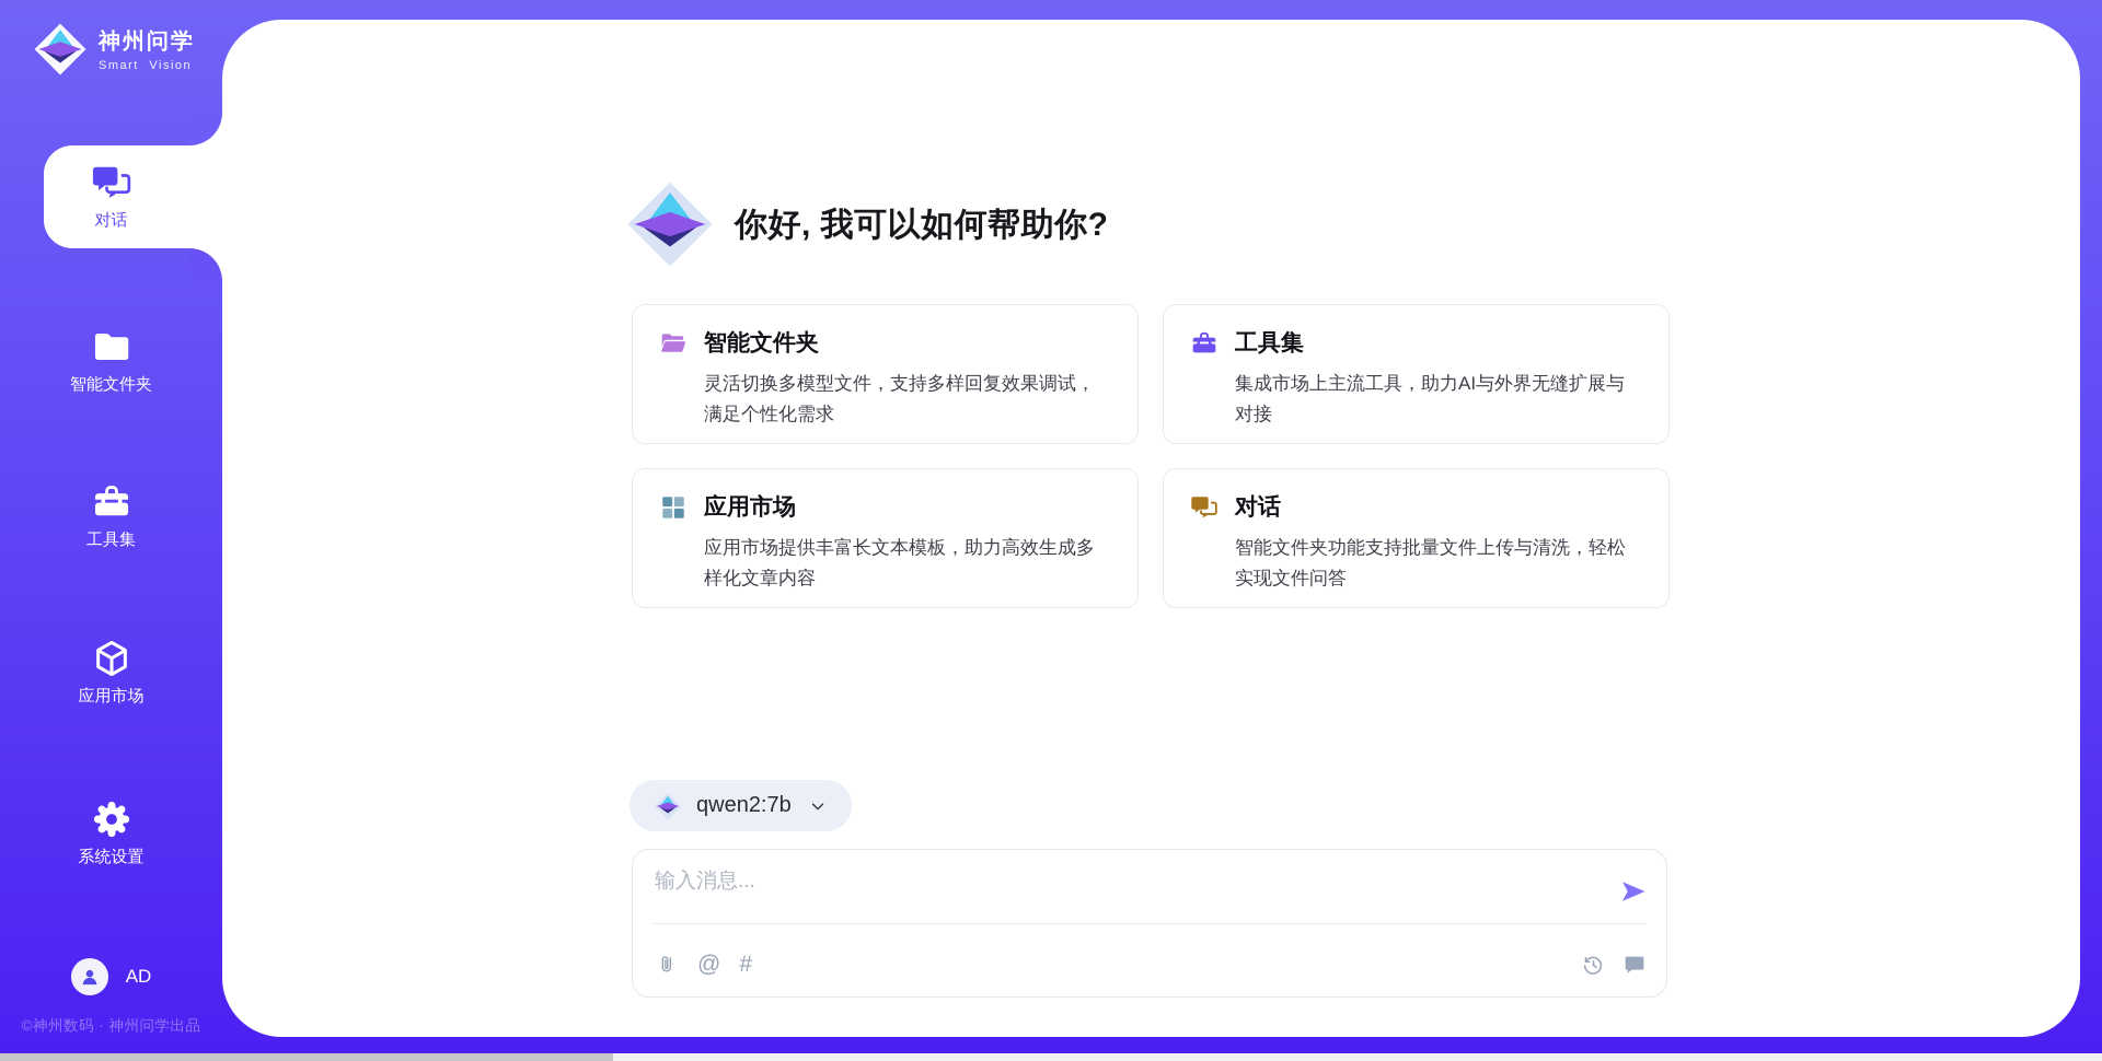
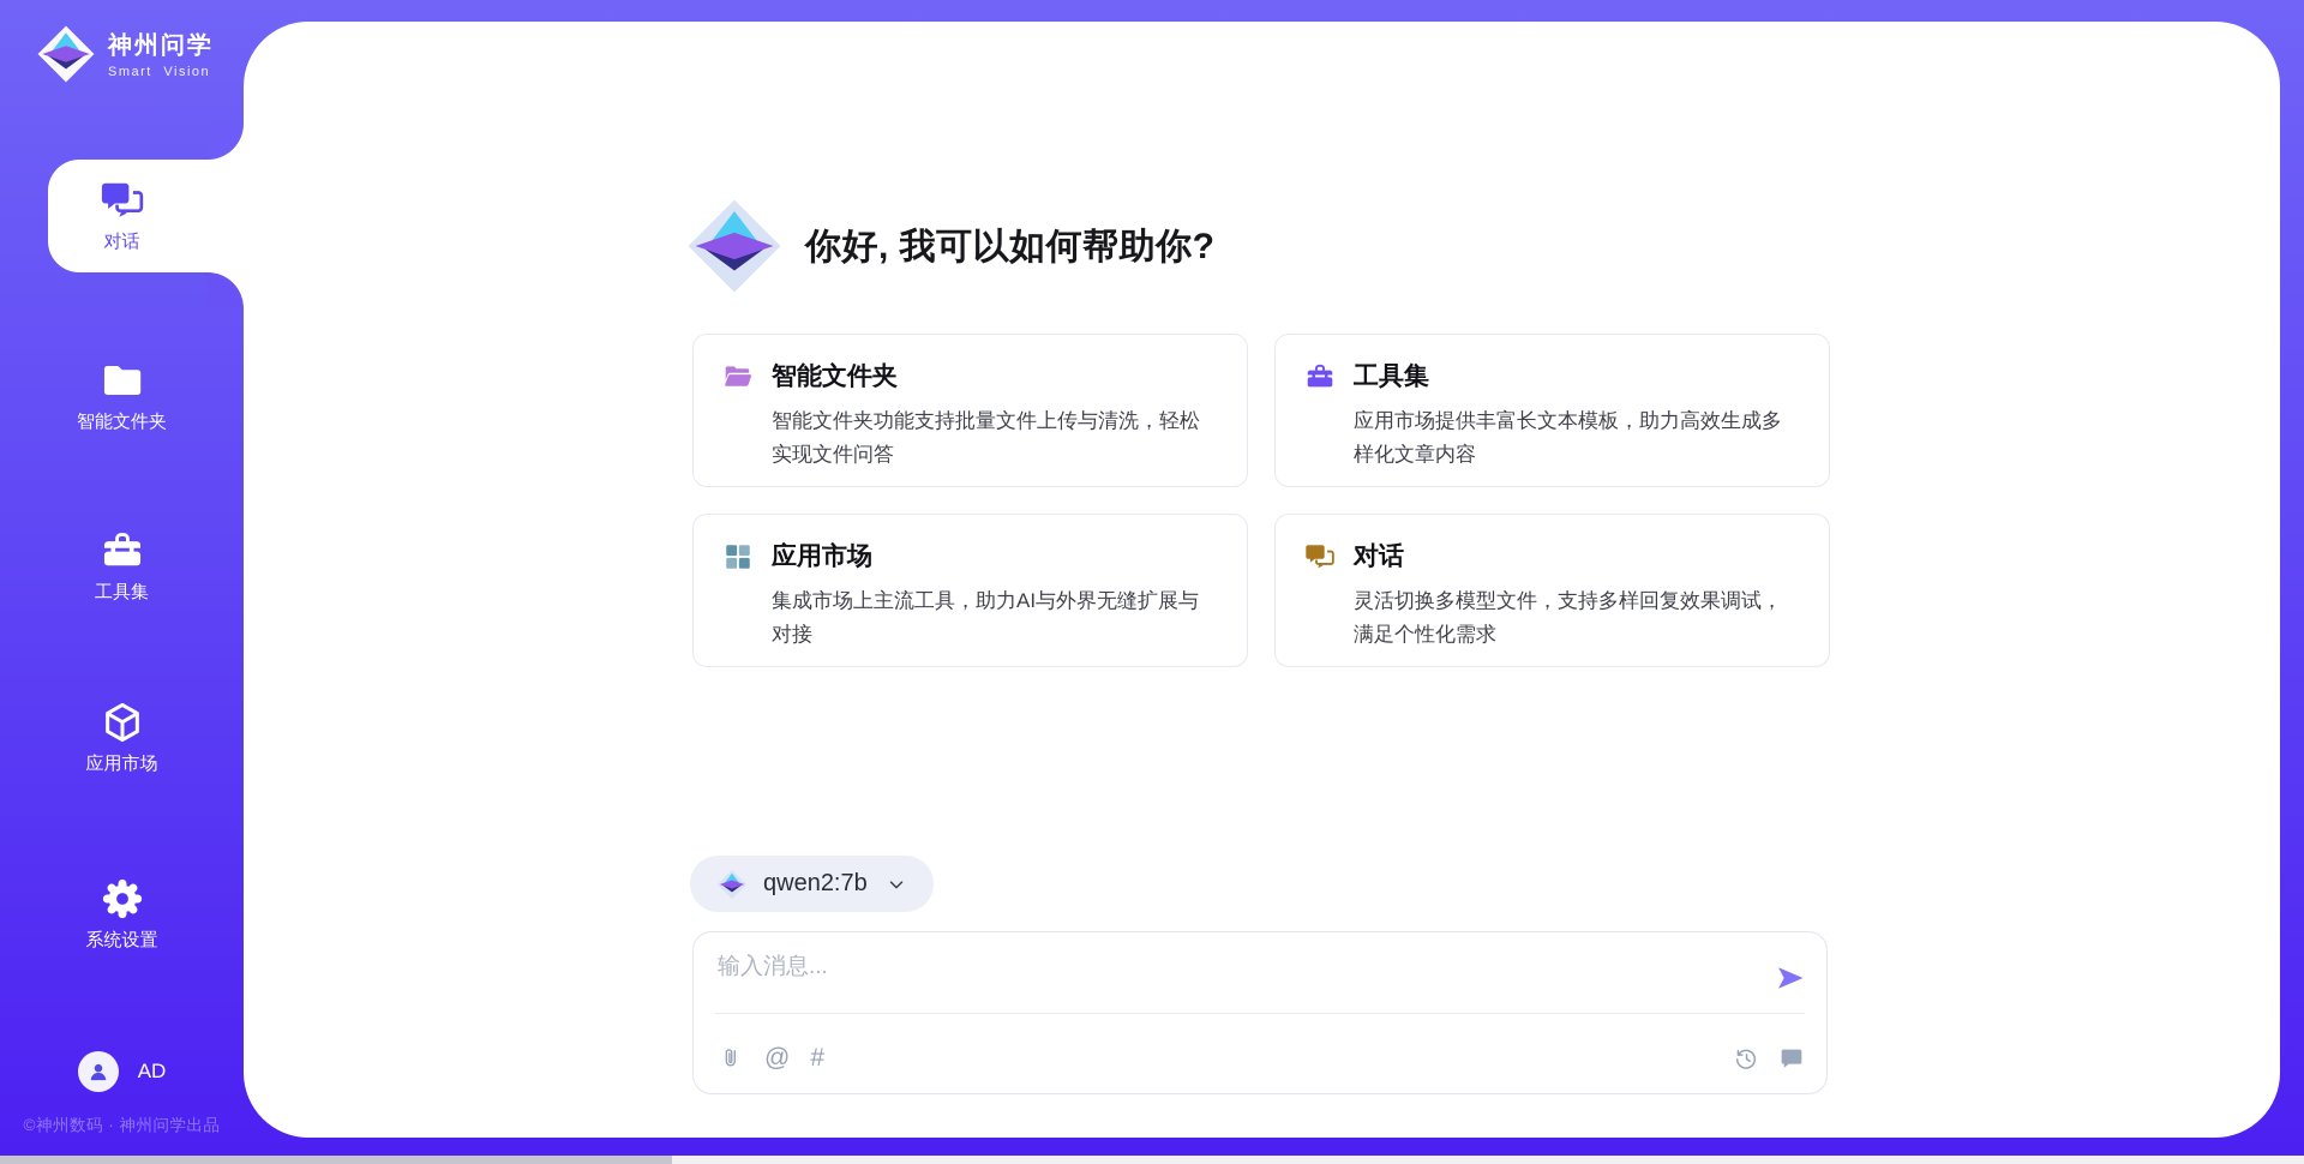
  你好, 我可以如何帮助你?
  智能文件夹
- 灵活切换多模型文件，支持多样回复效果调试，满足个性化需求
+ 智能文件夹功能支持批量文件上传与清洗，轻松实现文件问答
  工具集
- 集成市场上主流工具，助力AI与外界无缝扩展与对接
+ 应用市场提供丰富长文本模板，助力高效生成多样化文章内容
  应用市场
- 应用市场提供丰富长文本模板，助力高效生成多样化文章内容
+ 集成市场上主流工具，助力AI与外界无缝扩展与对接
  对话
- 智能文件夹功能支持批量文件上传与清洗，轻松实现文件问答
+ 灵活切换多模型文件，支持多样回复效果调试，满足个性化需求
  qwen2:7b
  输入消息...
  @
  #
  神州问学
  Smart Vision
  对话
  智能文件夹
  工具集
  应用市场
  系统设置
  AD
  ©神州数码 · 神州问学出品
